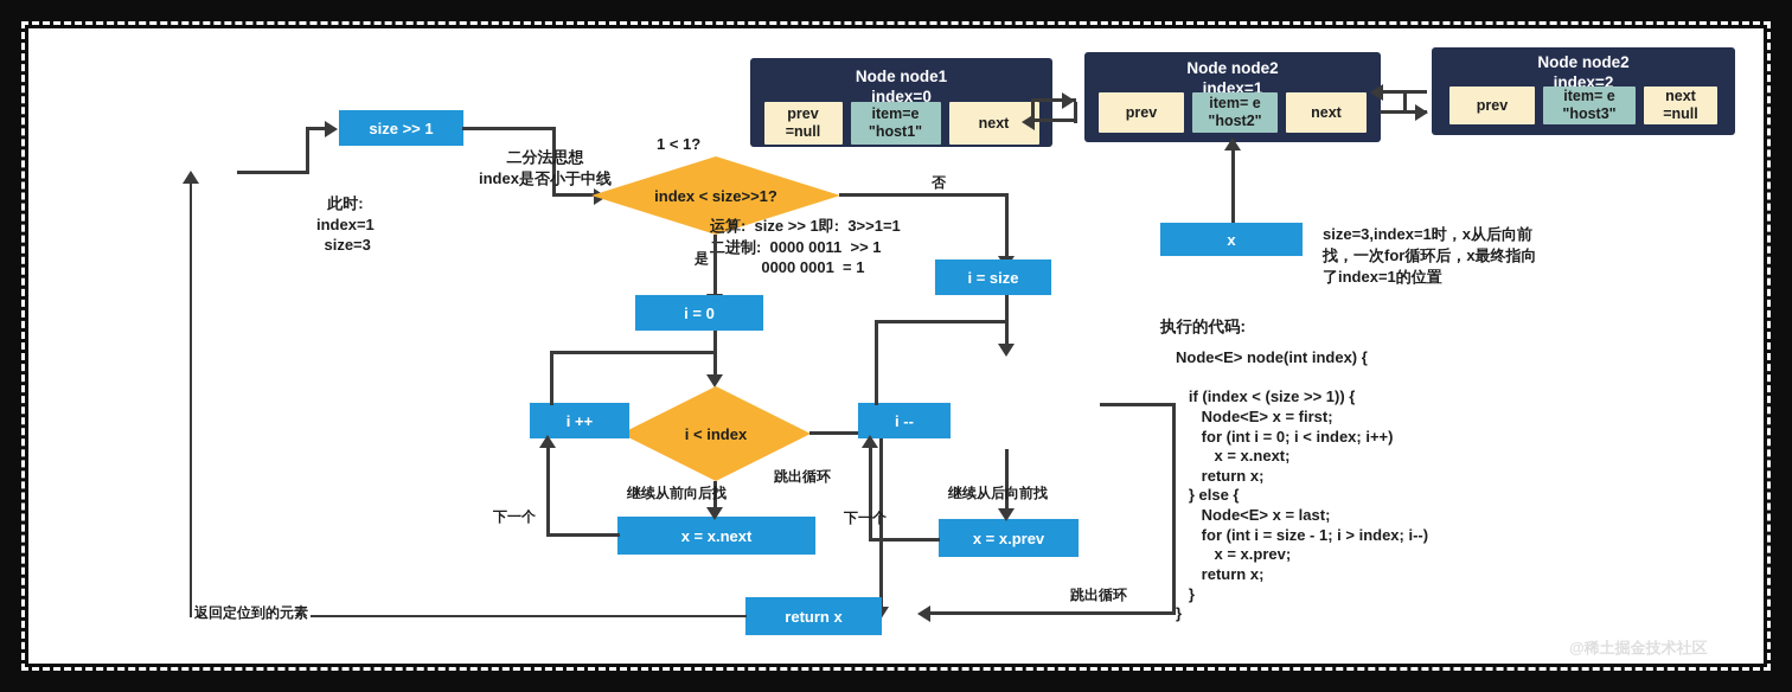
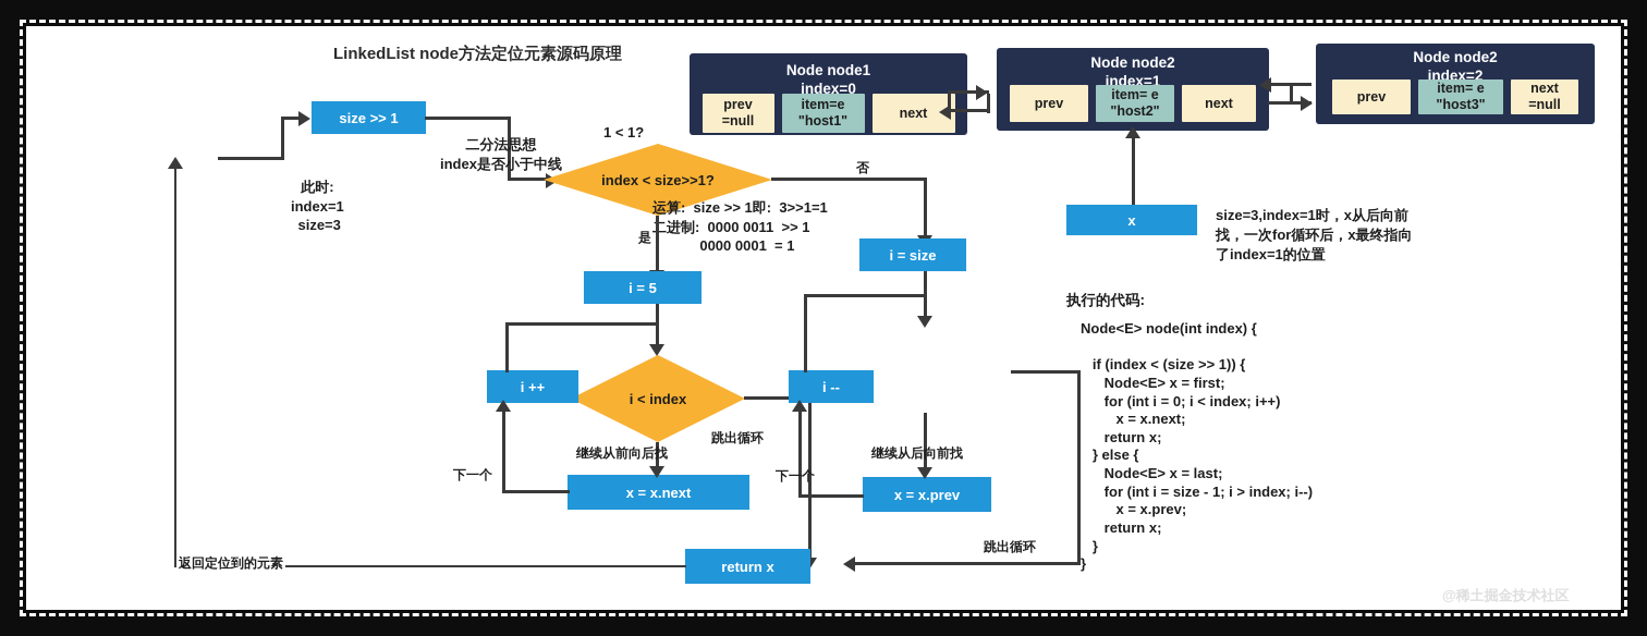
+ LinkedList node方法定位元素源码原理
  size >> 1
  此时:
  index=1
  size=3
  二分法思想
  index是否小于中线
  1 < 1?
  index < size>>1?
  运算: size >> 1即: 3>>1=1
  二进制: 0000 0011 >> 1
  0000 0001 = 1
  是
  否
- i = 0
+ i = 5
  i < index
  i ++
  x = x.next
  继续从前向后找
  下一个
  跳出循环
  i = size
  i --
  x = x.prev
  继续从后向前找
  下一个
  跳出循环
  return x
  返回定位到的元素
  Node node1
  index=0
  prev
  =null
  item=e
  "host1"
  next
  Node node2
  index=1
  prev
  item= e
  "host2"
  next
  Node node2
  index=2
  prev
  item= e
  "host3"
  next
  =null
  x
  size=3,index=1时，x从后向前
  找，一次for循环后，x最终指向
  了index=1的位置
  执行的代码:
  Node<E> node(int index) {
  if (index < (size >> 1)) {
  Node<E> x = first;
  for (int i = 0; i < index; i++)
  x = x.next;
  return x;
  } else {
  Node<E> x = last;
  for (int i = size - 1; i > index; i--)
  x = x.prev;
  return x;
  }
  }
  @稀土掘金技术社区
